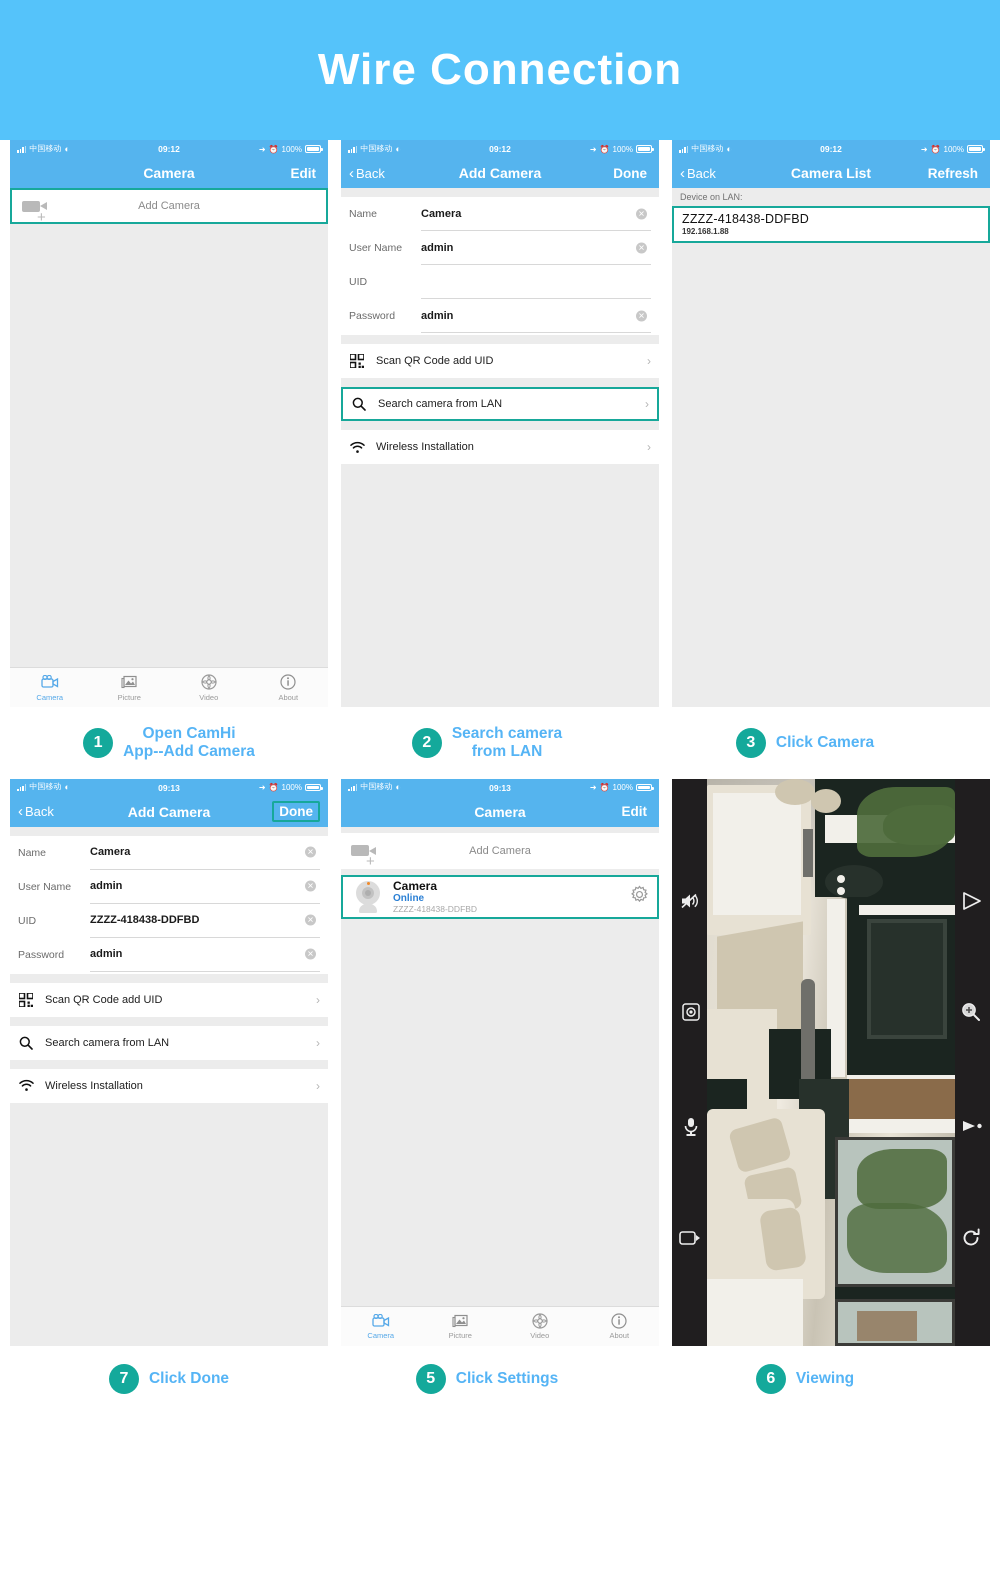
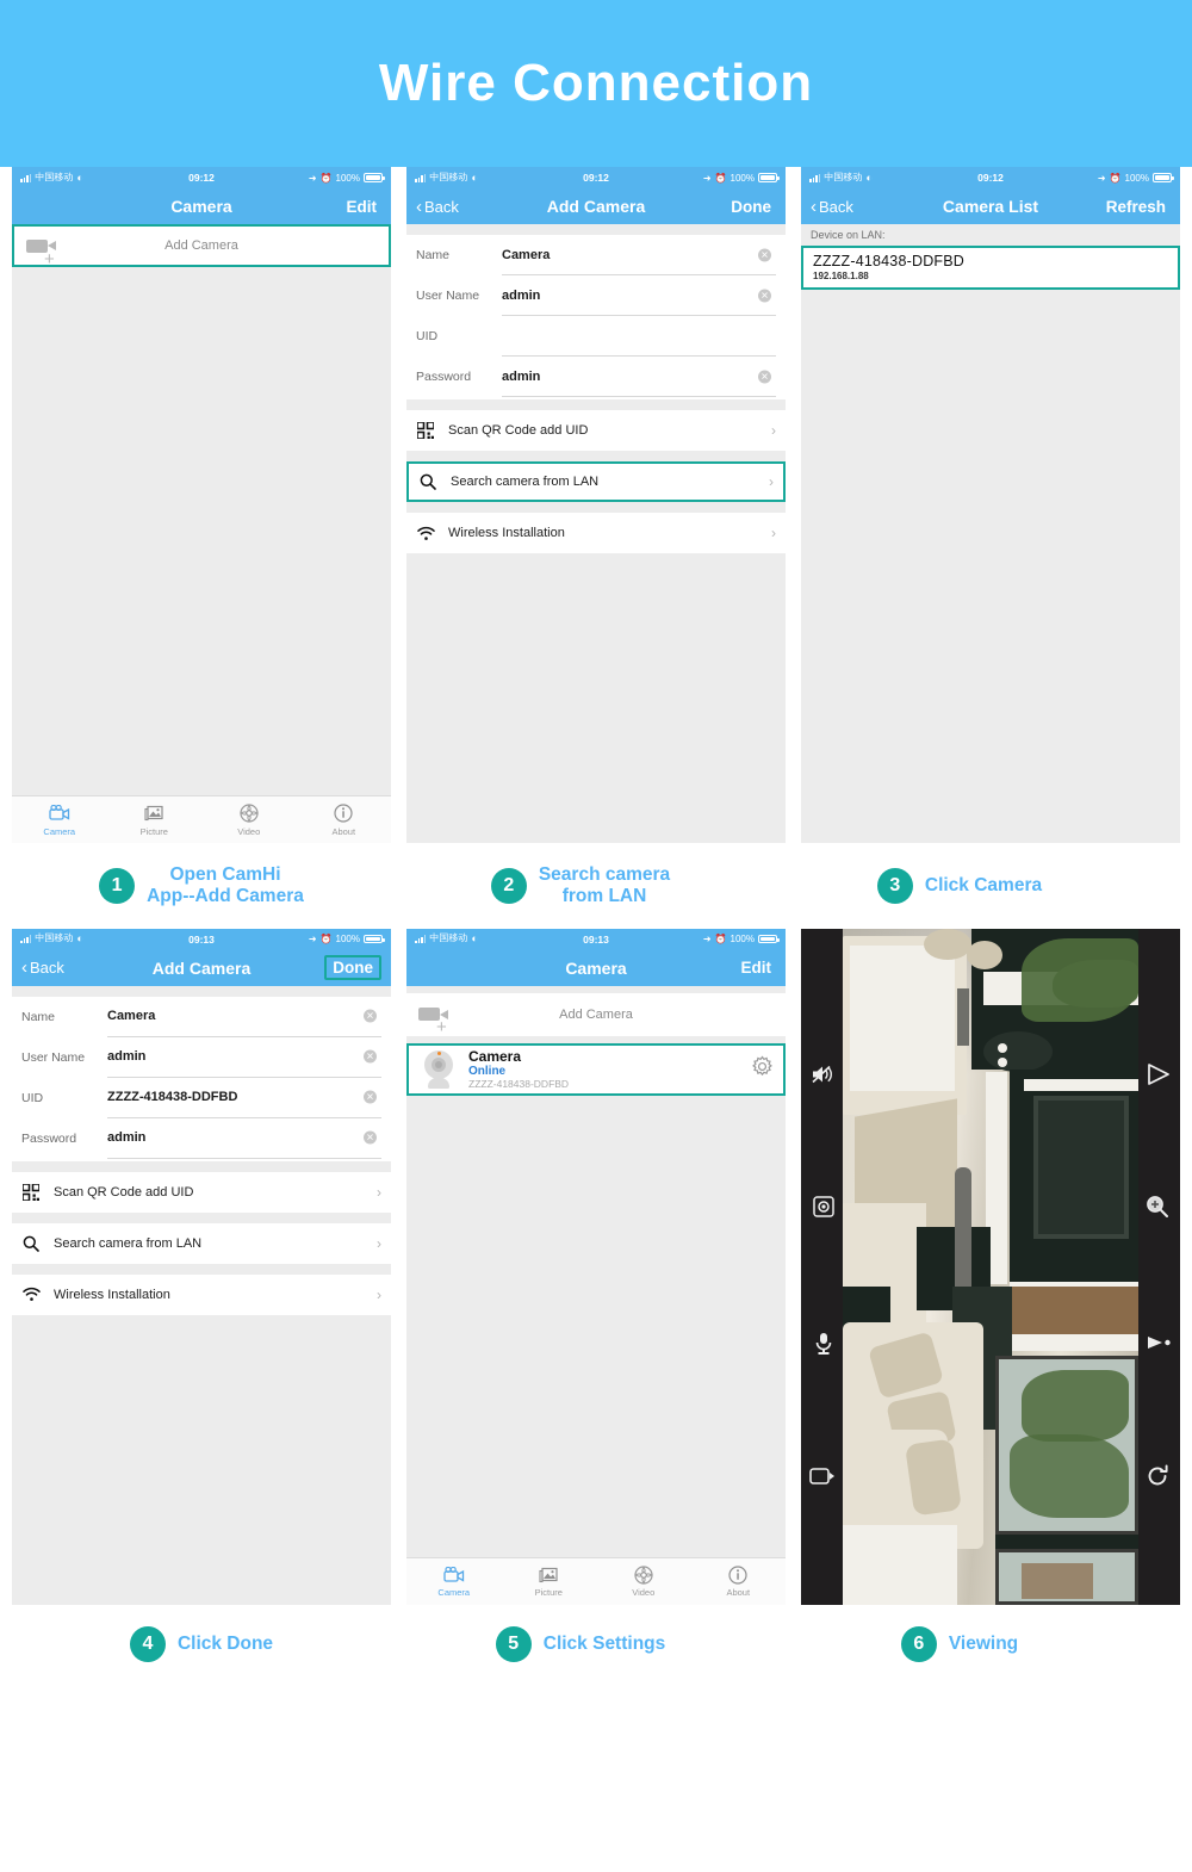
  Wire Connection
  中国移动
  ◐
  09:12
  ➜
  ⏰
  100%
  Camera
  Edit
  +
  Add Camera
  Camera
  Picture
  Video
  About
  中国移动
  ◐
  09:12
  ➜
  ⏰
  100%
  ‹
  Back
  Add Camera
  Done
  Name
  Camera
  ✕
  User Name
  admin
  ✕
  UID
  Password
  admin
  ✕
  Scan QR Code add UID
  ›
  Search camera from LAN
  ›
  Wireless Installation
  ›
  中国移动
  ◐
  09:12
  ➜
  ⏰
  100%
  ‹
  Back
  Camera List
  Refresh
  Device on LAN:
  ZZZZ-418438-DDFBD
  192.168.1.88
  1
  Open CamHi
  App--Add Camera
  2
  Search camera
  from LAN
  3
  Click Camera
  中国移动
  ◐
  09:13
  ➜
  ⏰
  100%
  ‹
  Back
  Add Camera
  Done
  Name
  Camera
  ✕
  User Name
  admin
  ✕
  UID
  ZZZZ-418438-DDFBD
  ✕
  Password
  admin
  ✕
  Scan QR Code add UID
  ›
  Search camera from LAN
  ›
  Wireless Installation
  ›
  中国移动
  ◐
  09:13
  ➜
  ⏰
  100%
  Camera
  Edit
  +
  Add Camera
  Camera
  Online
  ZZZZ-418438-DDFBD
  Camera
  Picture
  Video
  About
- 7
+ 4
  Click Done
  5
  Click Settings
  6
  Viewing
